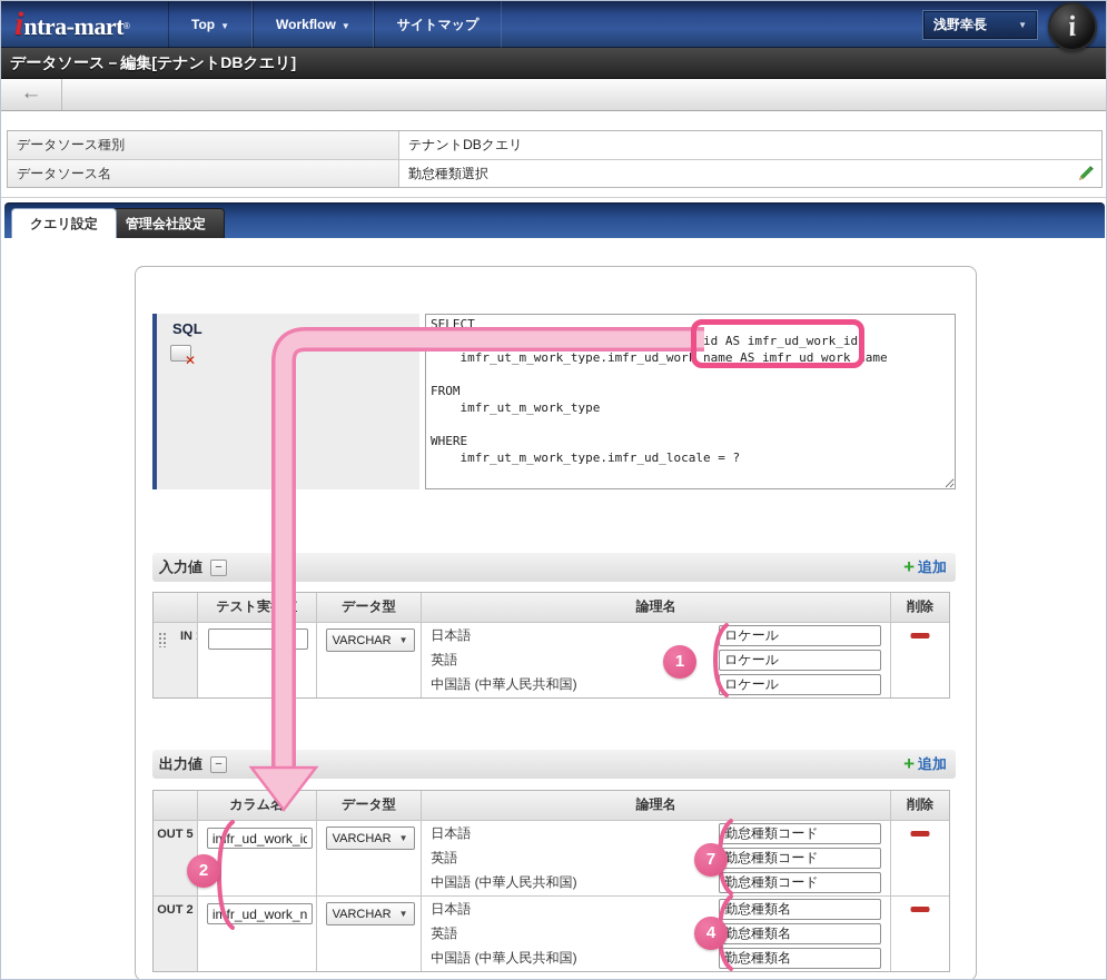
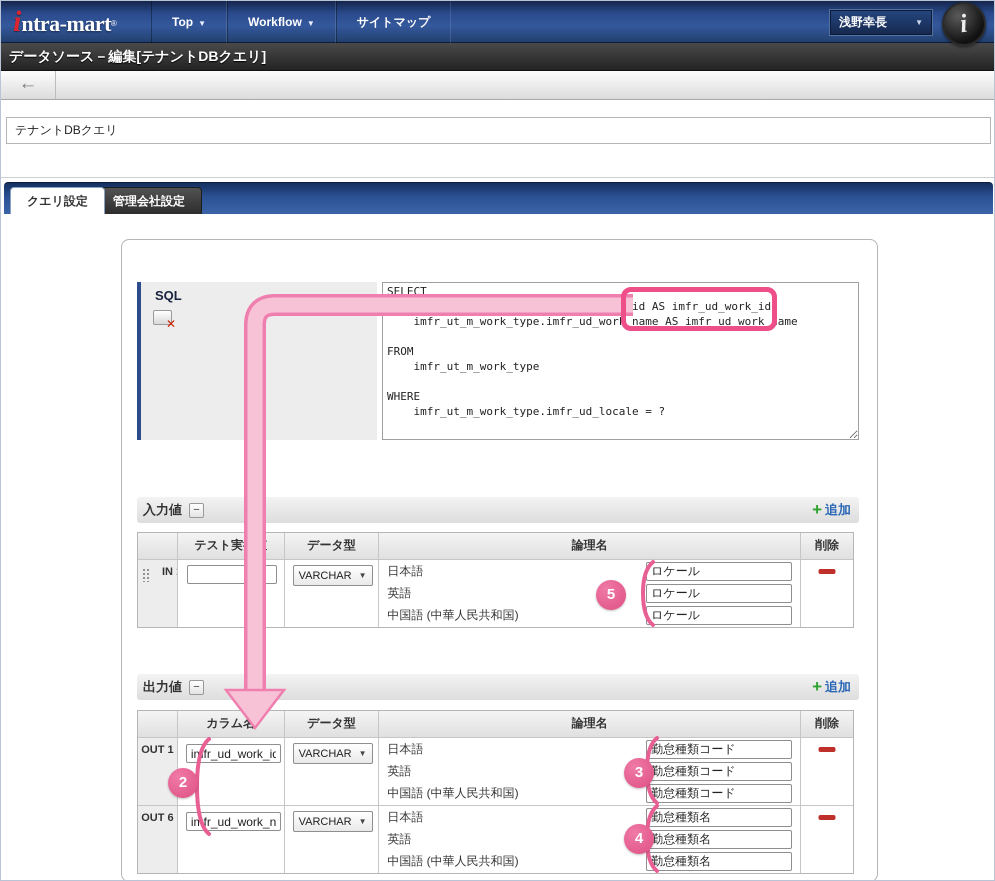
  intra-mart®
  Top ▼
  Workflow ▼
  サイトマップ
  浅野幸長
  ▼
  データソース－編集[テナントDBクエリ]
  ←
- データソース種別
  テナントDBクエリ
- データソース名
- 勤怠種類選択
  クエリ設定
  管理会社設定
  SQL
  ✕
  SELECT
  imfr_ut_m_work_type.imfr_ud_work_name AS imfr_ud_work_name
  FROM
  imfr_ut_m_work_type
  WHERE
  imfr_ut_m_work_type.imfr_ud_locale = ?
  入力値
  −
  +
  追加
  データ型
  論理名
  削除
  VARCHAR
  ▼
  日本語
  ロケール
  英語
  ロケール
  中国語 (中華人民共和国)
  ロケール
  出力値
  −
  +
  追加
  カラム名
  データ型
  論理名
  削除
- OUT 5
+ OUT 1
  imfr_ud_work_id
  VARCHAR
  ▼
  日本語
  勤怠種類コード
  英語
  勤怠種類コード
  中国語 (中華人民共和国)
  勤怠種類コード
- OUT 2
+ OUT 6
  imfr_ud_work_n
  VARCHAR
  ▼
  日本語
  勤怠種類名
  英語
  勤怠種類名
  中国語 (中華人民共和国)
  勤怠種類名
- 1
+ 5
  2
- 7
+ 3
  4
